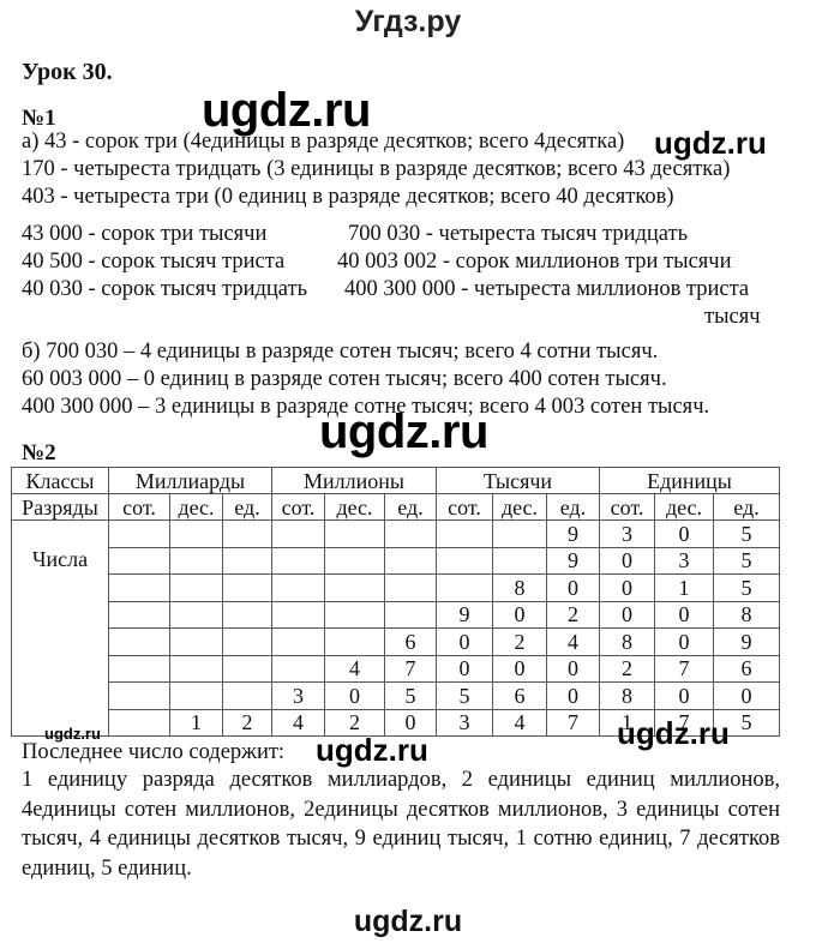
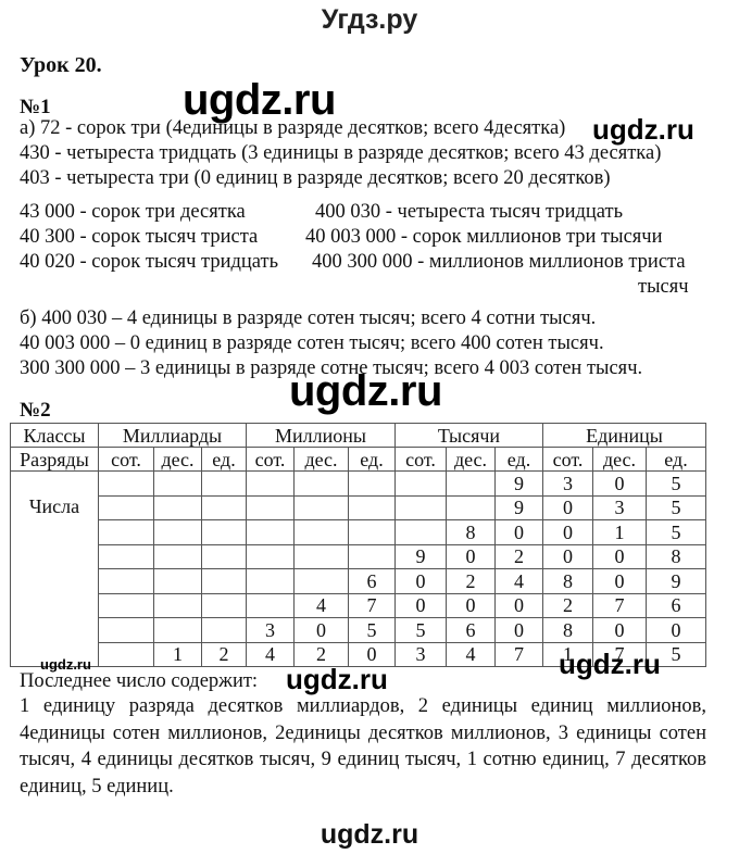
  Угдз.ру
- Урок 30.
+ Урок 20.
  ugdz.ru
  №1
- а) 43 - сорок три (4единицы в разряде десятков; всего 4десятка)
+ а) 72 - сорок три (4единицы в разряде десятков; всего 4десятка)
  ugdz.ru
- 170 - четыреста тридцать (3 единицы в разряде десятков; всего 43 десятка)
+ 430 - четыреста тридцать (3 единицы в разряде десятков; всего 43 десятка)
- 403 - четыреста три (0 единиц в разряде десятков; всего 40 десятков)
+ 403 - четыреста три (0 единиц в разряде десятков; всего 20 десятков)
- 43 000 - сорок три тысячи
+ 43 000 - сорок три десятка
- 40 500 - сорок тысяч триста
+ 40 300 - сорок тысяч триста
- 40 030 - сорок тысяч тридцать
+ 40 020 - сорок тысяч тридцать
- 700 030 - четыреста тысяч тридцать
+ 400 030 - четыреста тысяч тридцать
- 40 003 002 - сорок миллионов три тысячи
+ 40 003 000 - сорок миллионов три тысячи
- 400 300 000 - четыреста миллионов триста
+ 400 300 000 - миллионов миллионов триста
  тысяч
- б) 700 030 – 4 единицы в разряде сотен тысяч; всего 4 сотни тысяч.
+ б) 400 030 – 4 единицы в разряде сотен тысяч; всего 4 сотни тысяч.
- 60 003 000 – 0 единиц в разряде сотен тысяч; всего 400 сотен тысяч.
+ 40 003 000 – 0 единиц в разряде сотен тысяч; всего 400 сотен тысяч.
- 400 300 000 – 3 единицы в разряде сотне тысяч; всего 4 003 сотен тысяч.
+ 300 300 000 – 3 единицы в разряде сотне тысяч; всего 4 003 сотен тысяч.
  ugdz.ru
  №2
  Классы	Миллиарды	Миллионы	Тысячи	Единицы
  Разряды	сот.	дес.	ед.	сот.	дес.	ед.	сот.	дес.	ед.	сот.	дес.	ед.
  Числа									9	3	0	5
  								9	0	3	5
  							8	0	0	1	5
  						9	0	2	0	0	8
  					6	0	2	4	8	0	9
  				4	7	0	0	0	2	7	6
  			3	0	5	5	6	0	8	0	0
  	1	2	4	2	0	3	4	7	1	7	5
  ugdz.ru
  Последнее число содержит:
  ugdz.ru
  ugdz.ru
  1 единицу разряда десятков миллиардов, 2 единицы единиц миллионов, 4единицы сотен миллионов, 2единицы десятков миллионов, 3 единицы сотен тысяч, 4 единицы десятков тысяч, 9 единиц тысяч, 1 сотню единиц, 7 десятков единиц, 5 единиц.
  ugdz.ru
